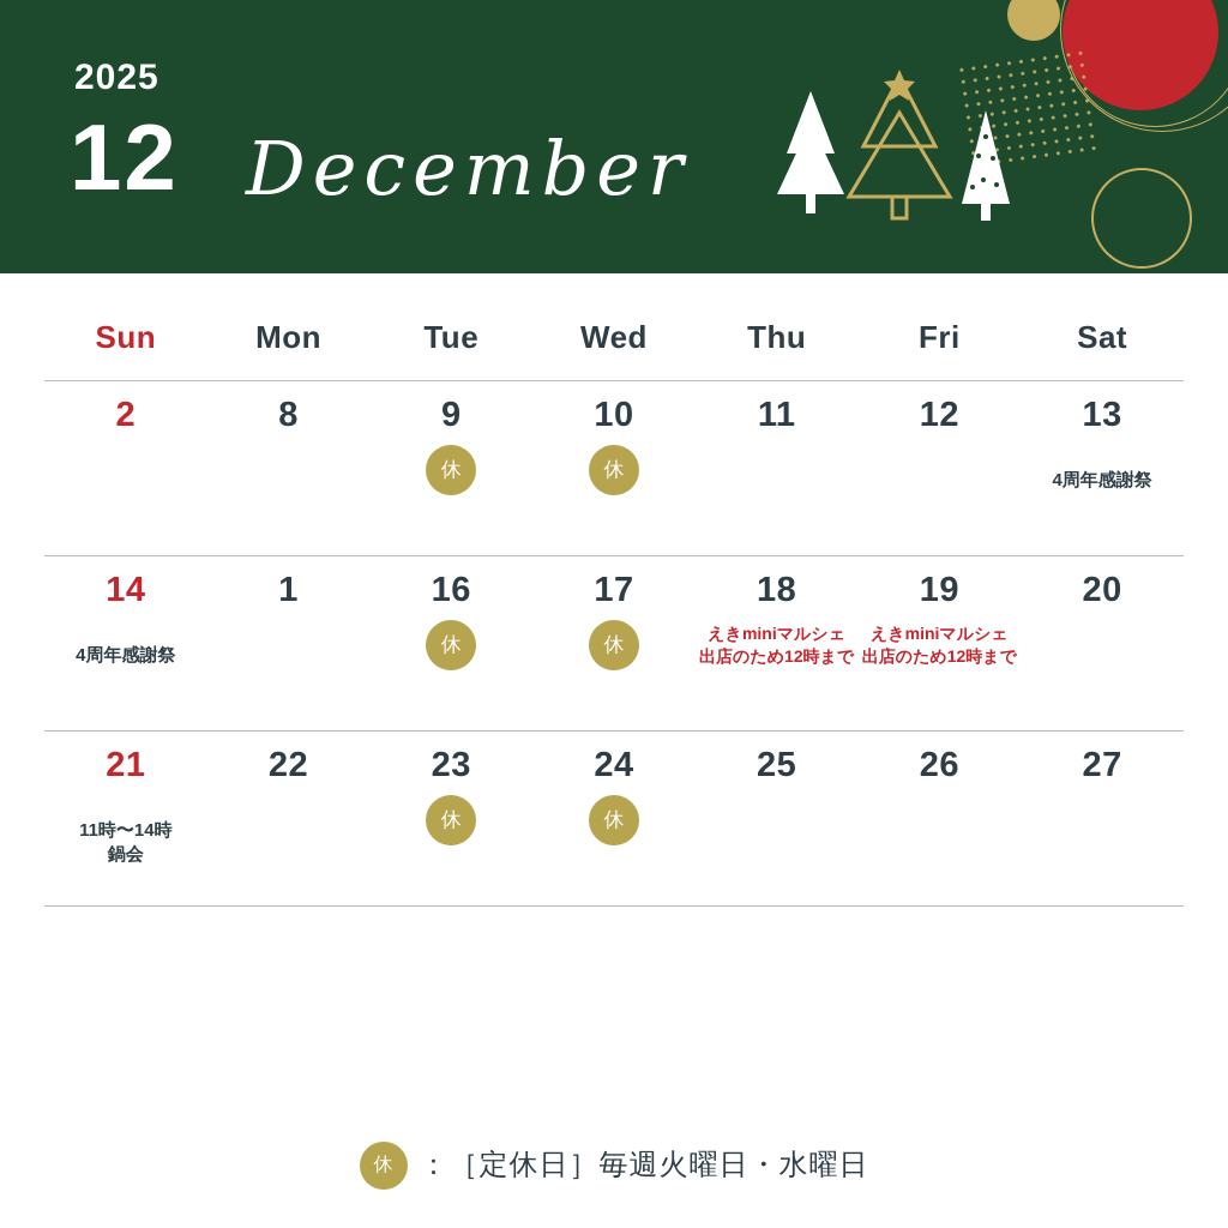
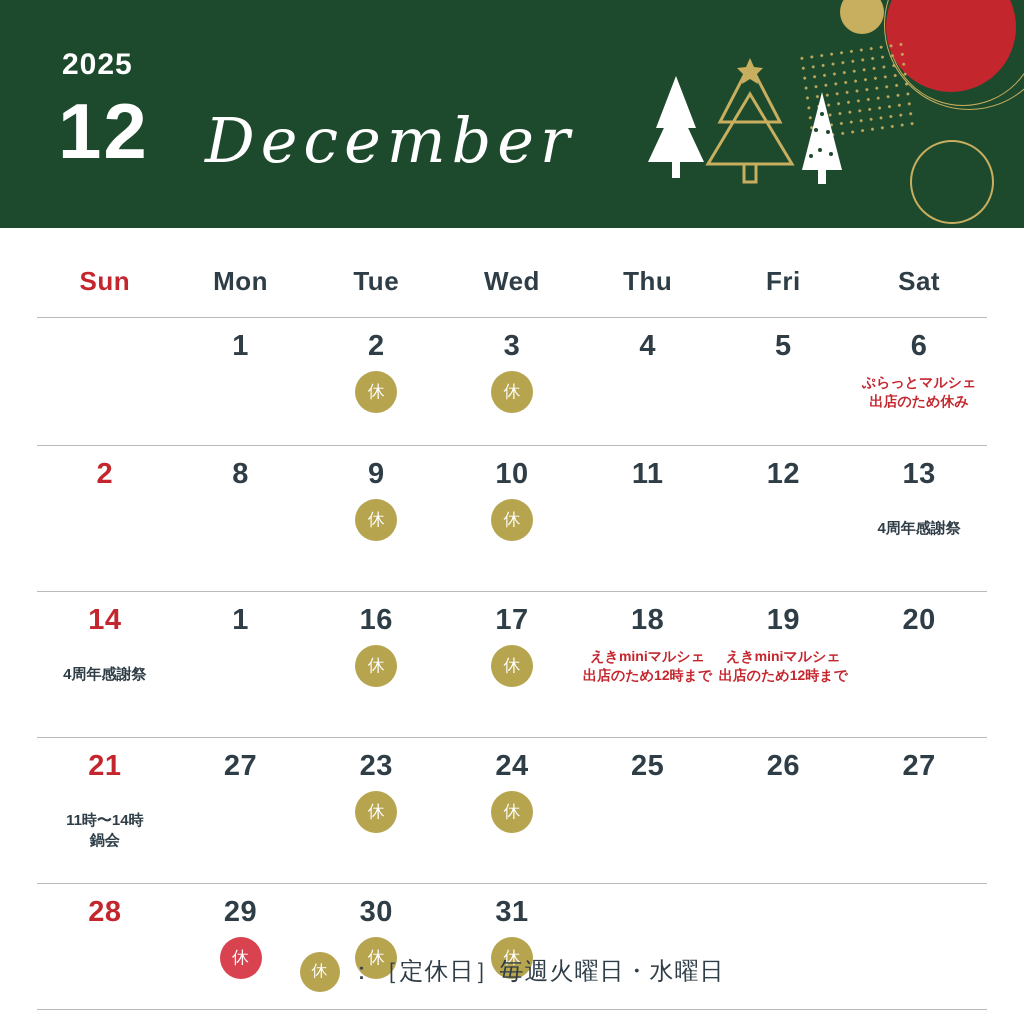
  2025
  12
  December
  Sun	Mon	Tue	Wed	Thu	Fri	Sat
+ 	1	2休	3休	4	5	6ぷらっとマルシェ出店のため休み
  2	8	9休	10休	11	12	134周年感謝祭
  144周年感謝祭	1	16休	17休	18えきminiマルシェ出店のため12時まで	19えきminiマルシェ出店のため12時まで	20
- 2111時〜14時鍋会	22	23休	24休	25	26	27
+ 2111時〜14時鍋会	27	23休	24休	25	26	27
+ 28	29休	30休	31休
  休
  ：［定休日］毎週火曜日・水曜日
